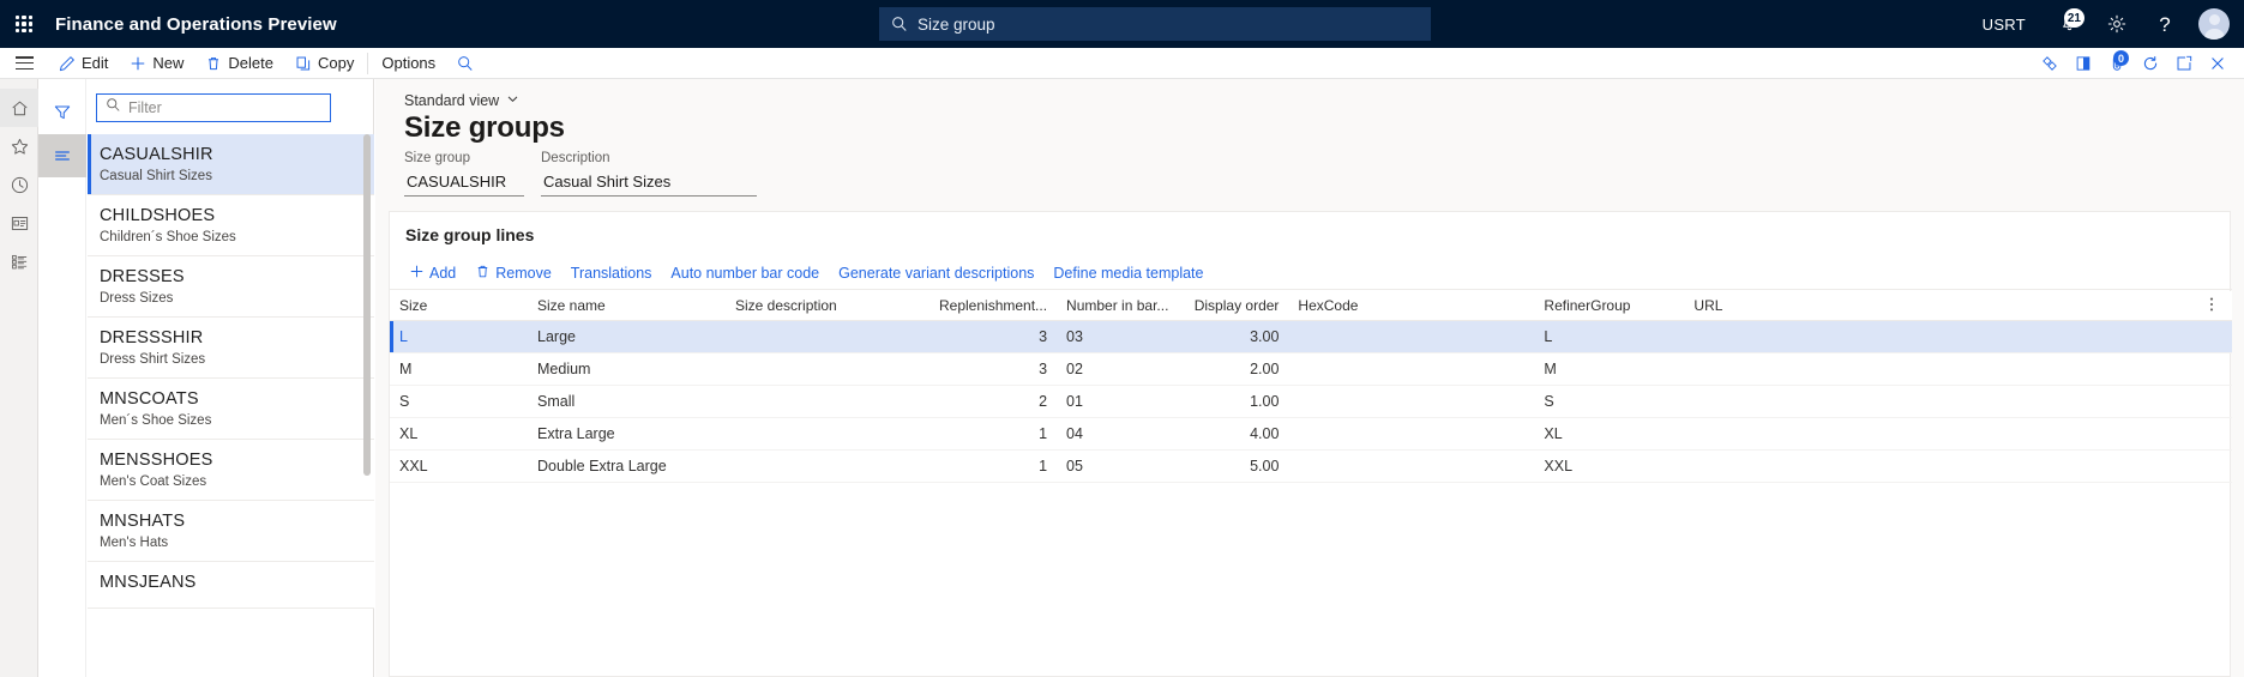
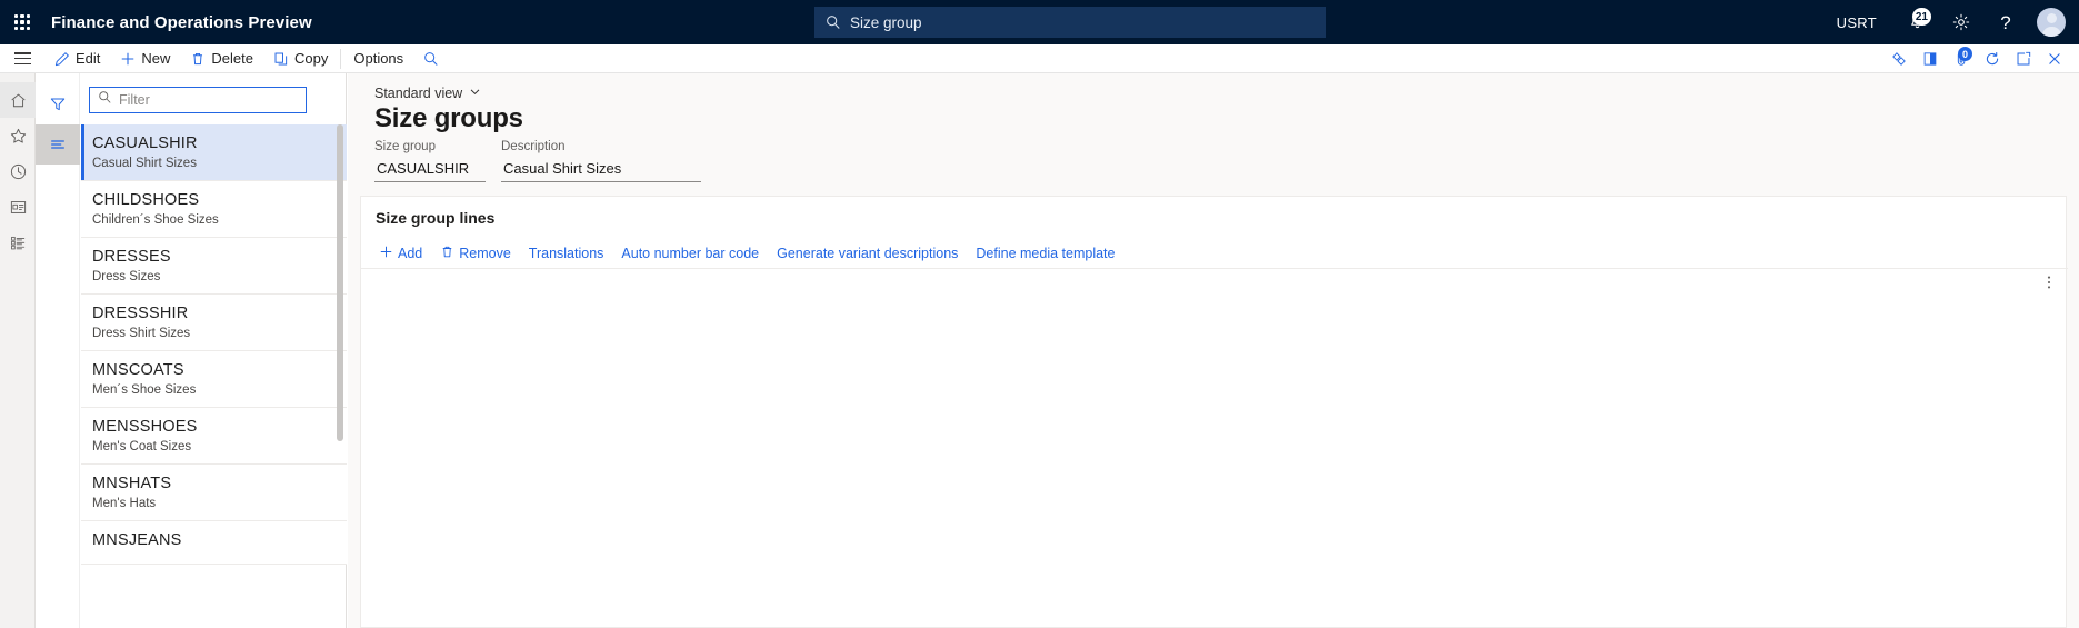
  Finance and Operations Preview
  Size group
  USRT
  21
  ?
  Edit
  New
  Delete
  Copy
  Options
  0
  Filter
  CASUALSHIR
  Casual Shirt Sizes
  CHILDSHOES
  Children´s Shoe Sizes
  DRESSES
  Dress Sizes
  DRESSSHIR
  Dress Shirt Sizes
  MNSCOATS
  Men´s Shoe Sizes
  MENSSHOES
  Men's Coat Sizes
  MNSHATS
  Men's Hats
  MNSJEANS
  Standard view
  Size groups
  Size group
  CASUALSHIR
  Description
  Casual Shirt Sizes
  Size group lines
  Add
  Remove
  Translations
  Auto number bar code
  Generate variant descriptions
  Define media template
- Size	Size name	Size description	Replenishment...	Number in bar...	Display order	HexCode	RefinerGroup	URL
- L	Large		3	03	3.00		L
- M	Medium		3	02	2.00		M
- S	Small		2	01	1.00		S
- XL	Extra Large		1	04	4.00		XL
- XXL	Double Extra Large		1	05	5.00		XXL
